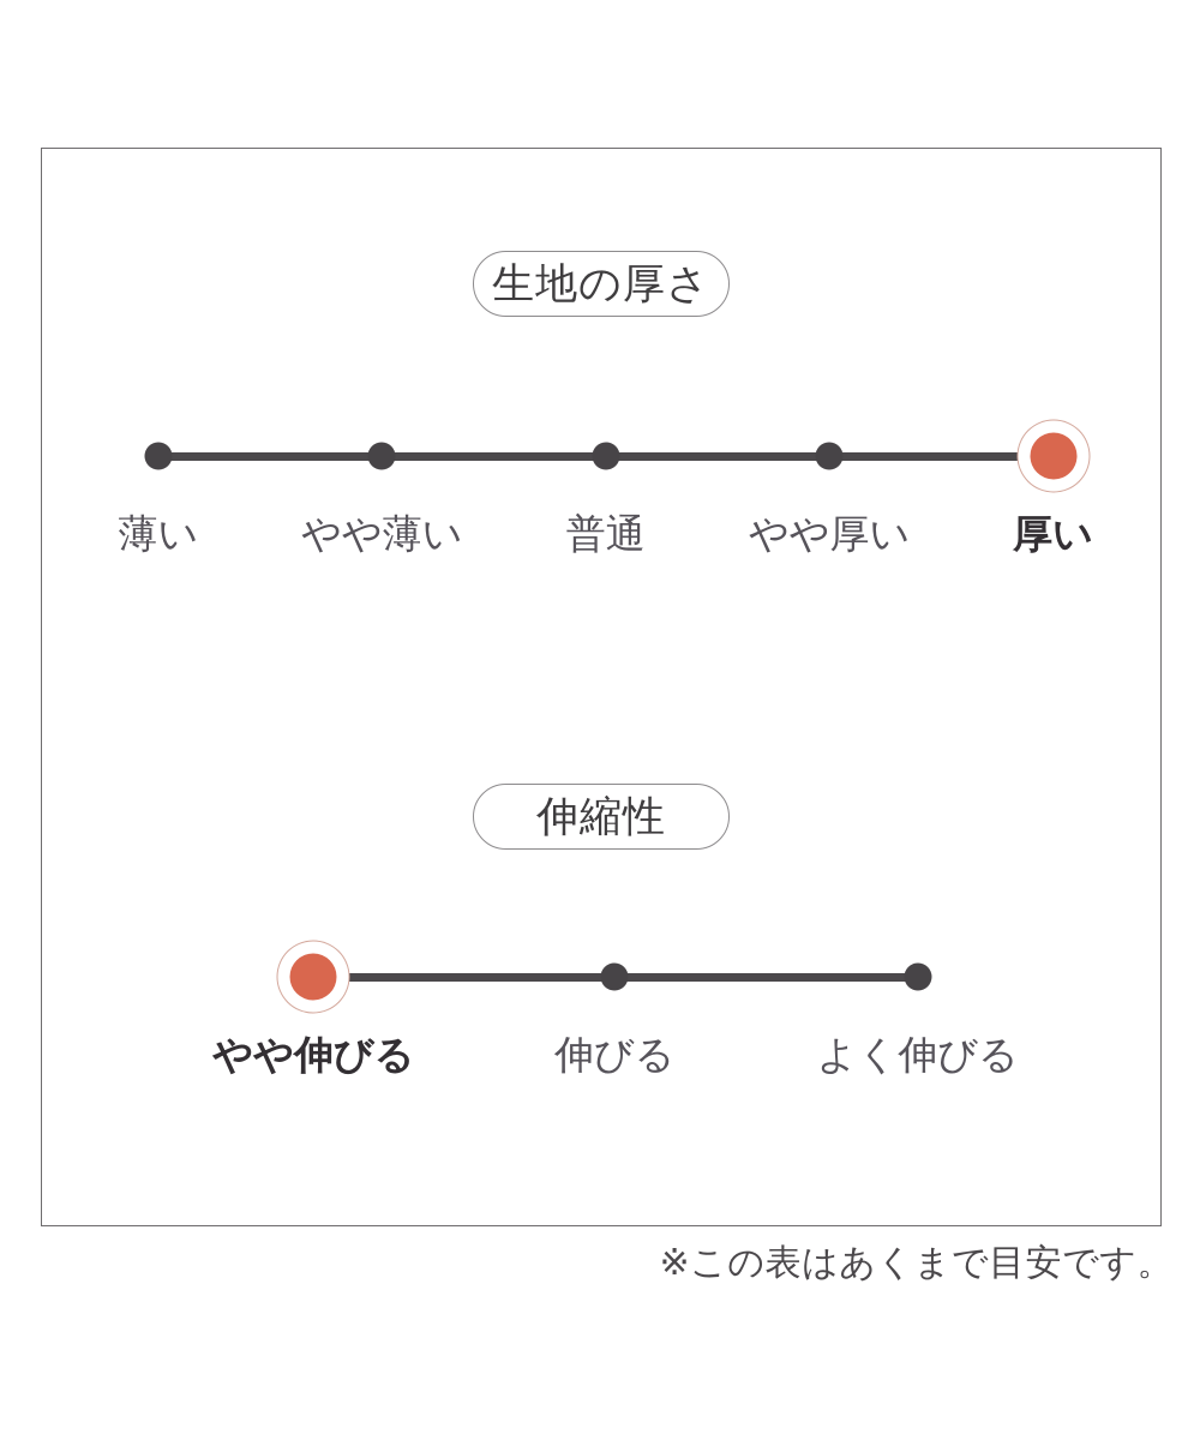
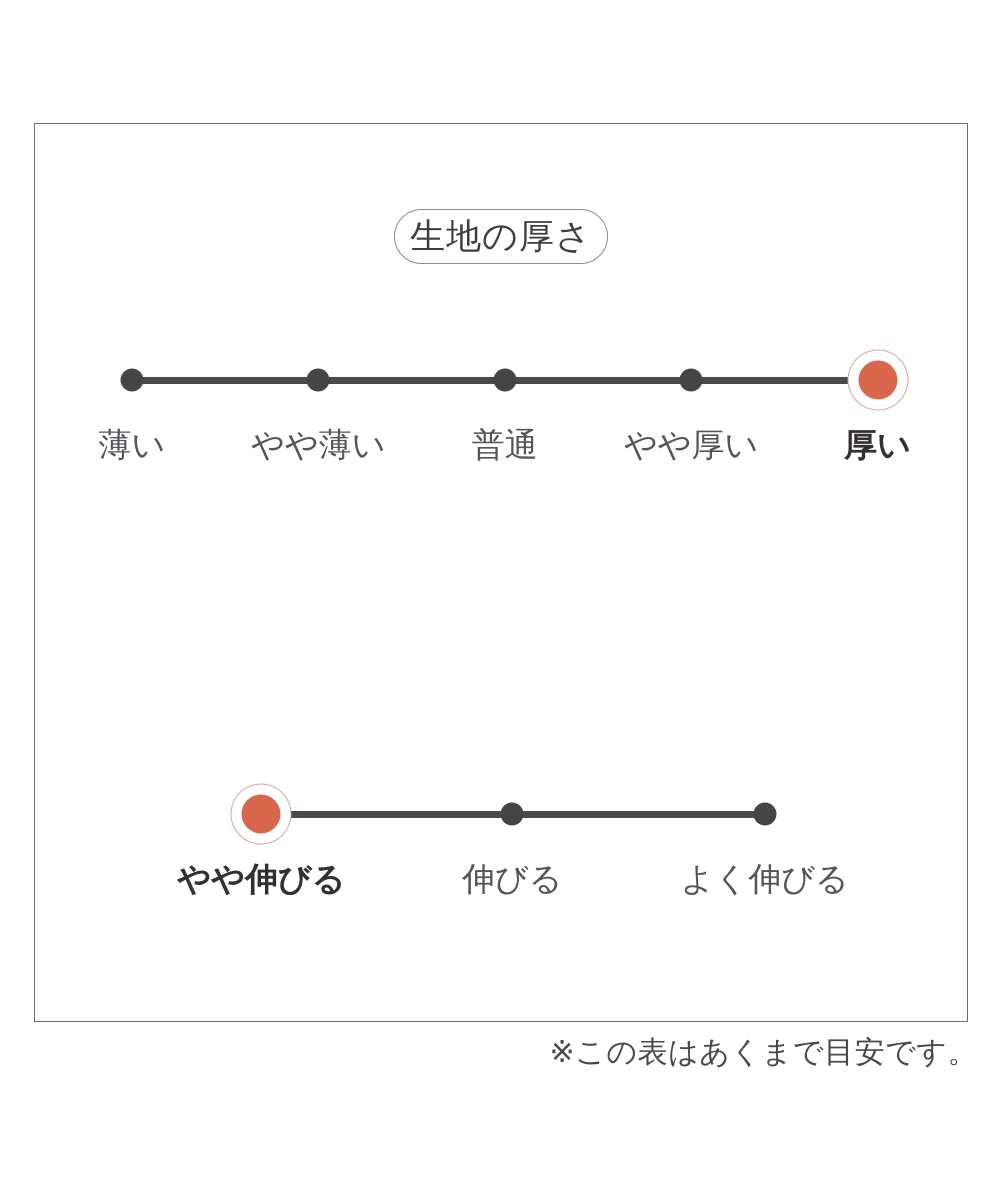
  生地の厚さ
  薄い
  やや薄い
  普通
  やや厚い
  厚い
- 伸縮性
  やや伸びる
  伸びる
  よく伸びる
  ※この表はあくまで目安です。
